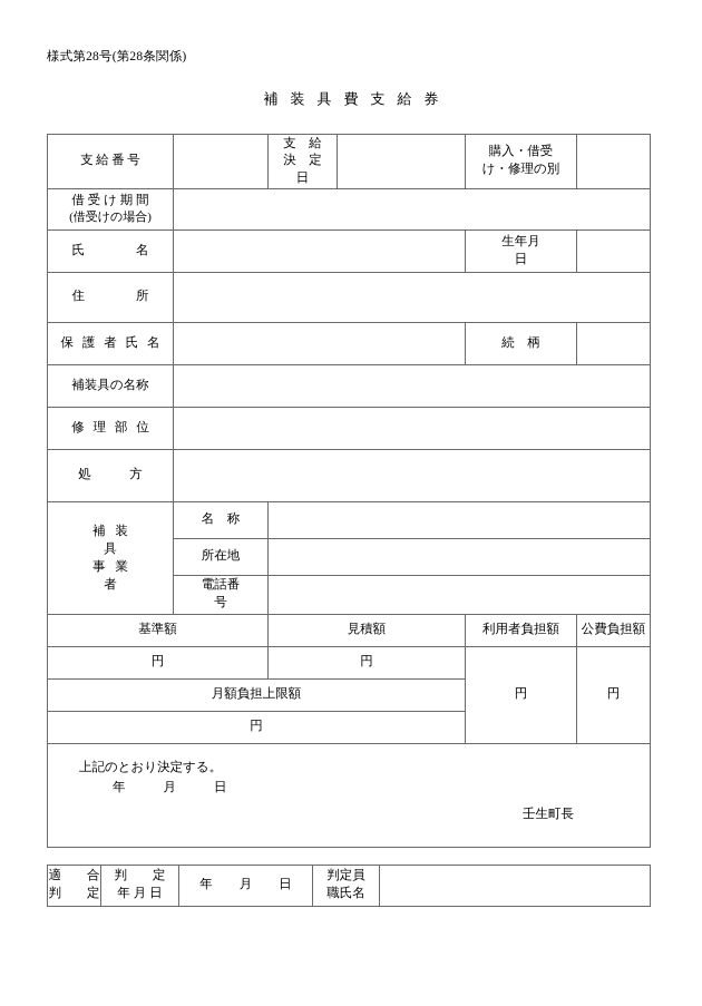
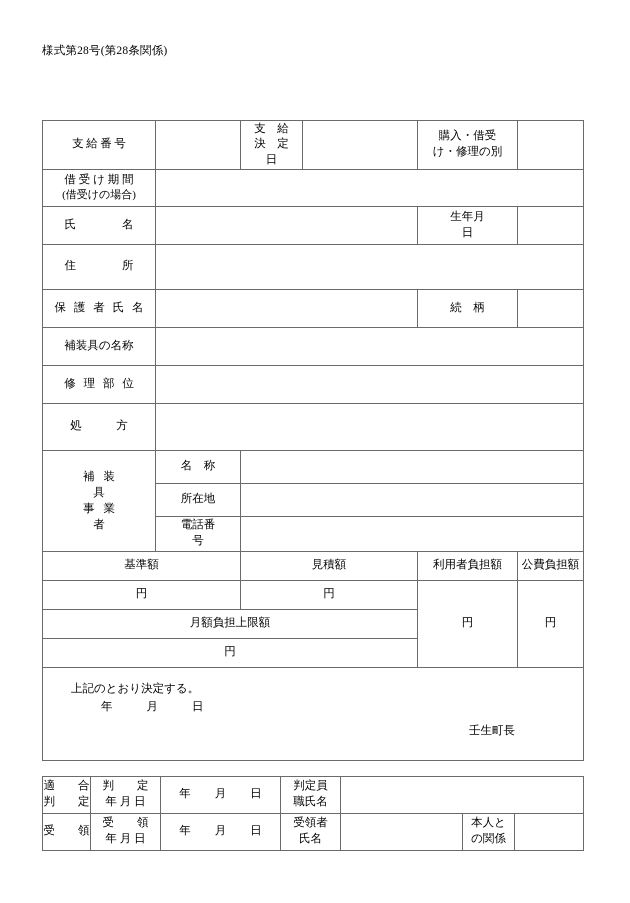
  様式第28号(第28条関係)
- 補装具費支給券
  支給番号		支 給 決 定 日		購入・借受 け・修理の別
  借 受 け 期 間 (借受けの場合)
  氏 名		生年月 日
  住 所
  保 護 者 氏 名		続 柄
  補装具の名称
  修 理 部 位
  処 方
  補 装 具 事 業 者	名 称
  所在地
  電話番 号
  基準額	見積額	利用者負担額	公費負担額
  円	円	円	円
  月額負担上限額
  円
  上記のとおり決定する。 年 月 日 壬生町長
  適 合 判 定	判 定 年 月 日	年 月 日	判定員 職氏名
+ 受 領	受 領 年 月 日	年 月 日	受領者 氏名		本人と の関係
